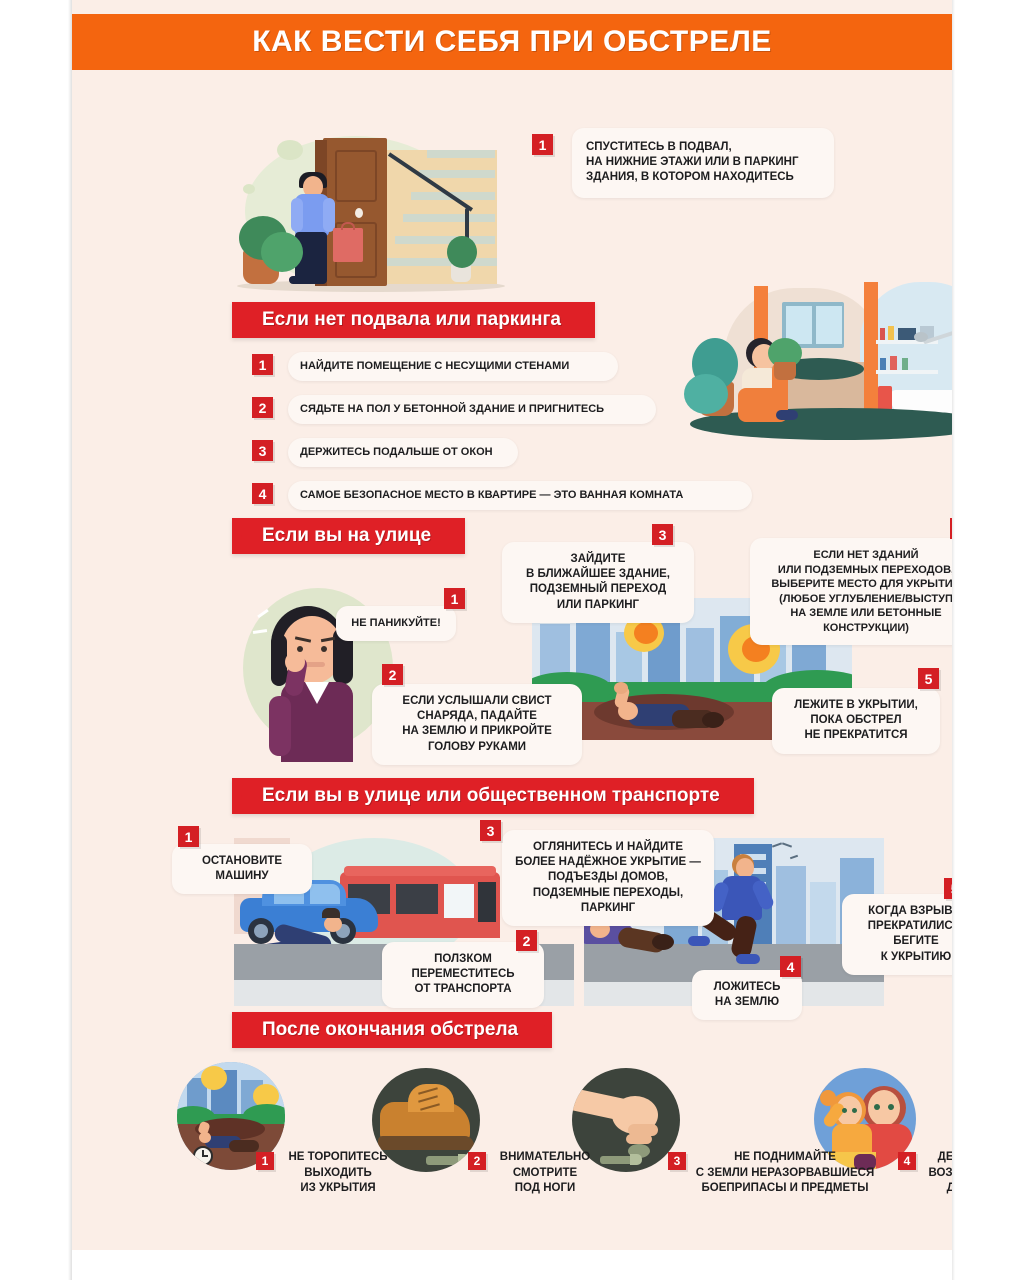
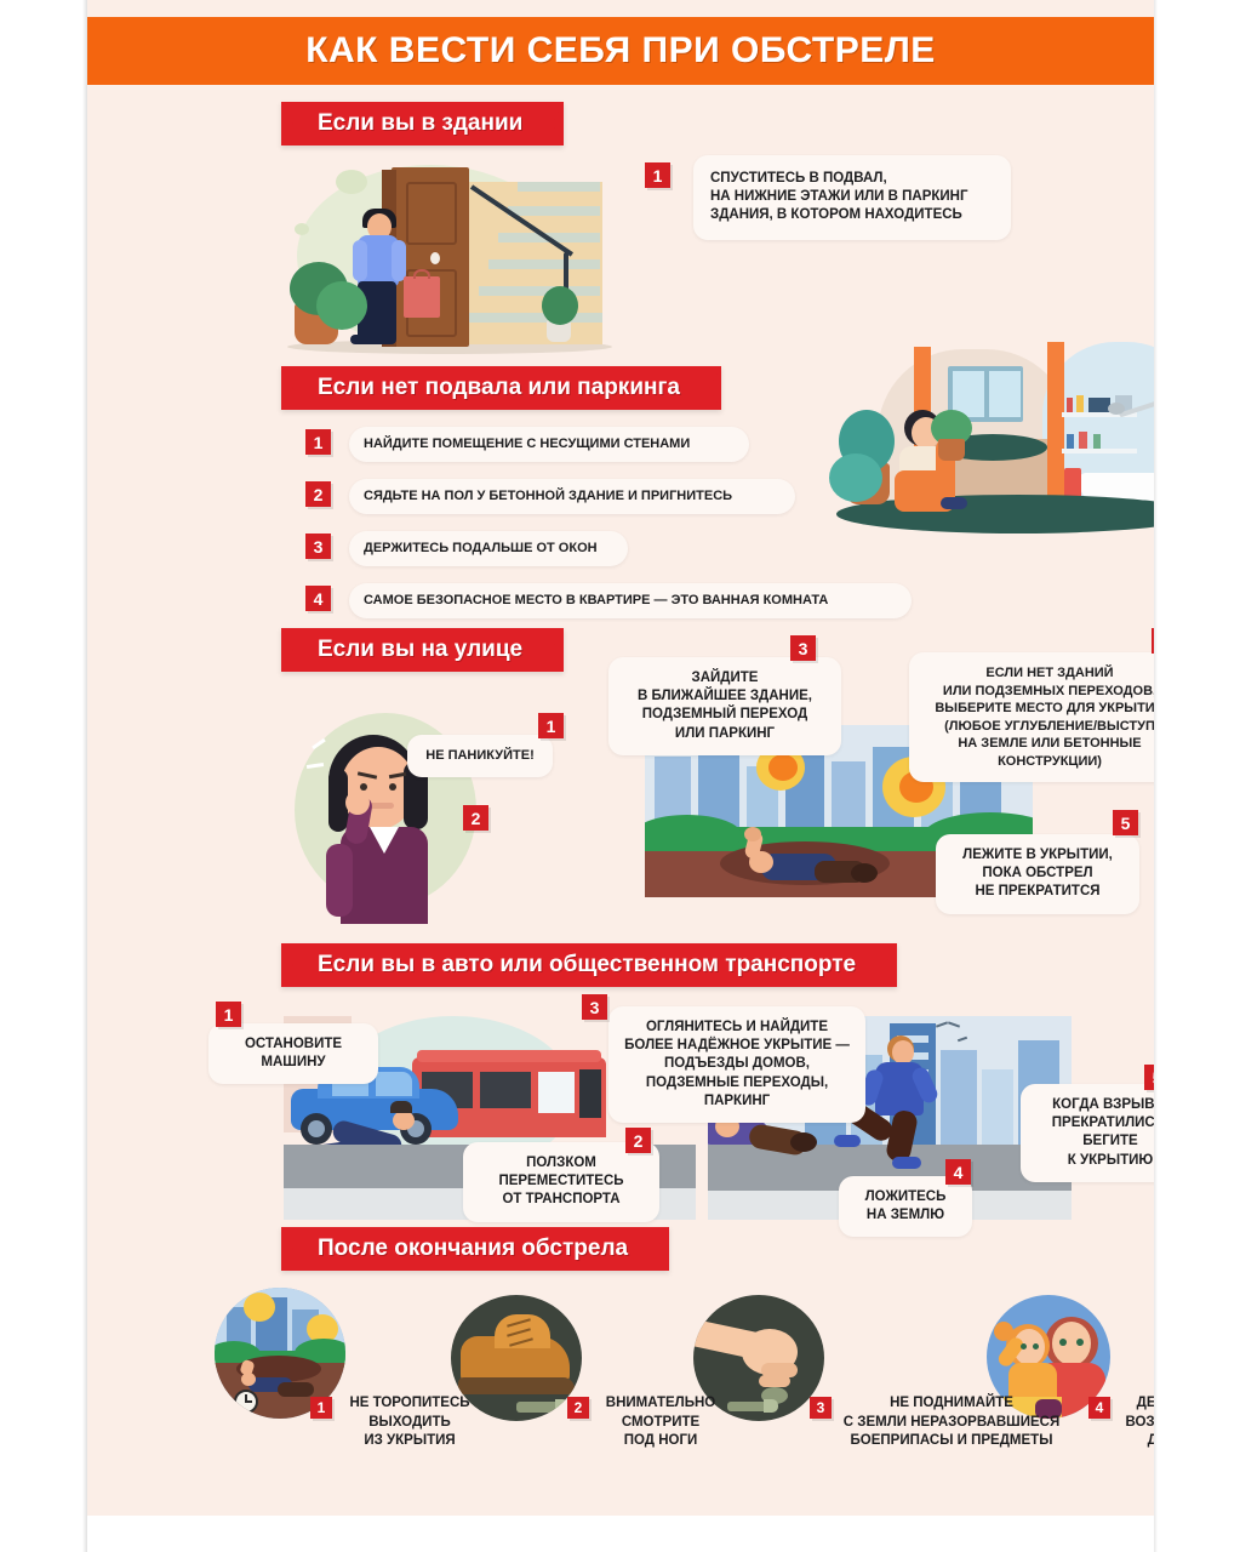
  КАК ВЕСТИ СЕБЯ ПРИ ОБСТРЕЛЕ
+ Если вы в здании
  1
  СПУСТИТЕСЬ В ПОДВАЛ,
  НА НИЖНИЕ ЭТАЖИ ИЛИ В ПАРКИНГ
  ЗДАНИЯ, В КОТОРОМ НАХОДИТЕСЬ
  Если нет подвала или паркинга
  1
  НАЙДИТЕ ПОМЕЩЕНИЕ С НЕСУЩИМИ СТЕНАМИ
  2
  СЯДЬТЕ НА ПОЛ У БЕТОННОЙ ЗДАНИЕ И ПРИГНИТЕСЬ
  3
  ДЕРЖИТЕСЬ ПОДАЛЬШЕ ОТ ОКОН
  4
  САМОЕ БЕЗОПАСНОЕ МЕСТО В КВАРТИРЕ — ЭТО ВАННАЯ КОМНАТА
  Если вы на улице
  1
  НЕ ПАНИКУЙТЕ!
  2
- ЕСЛИ УСЛЫШАЛИ СВИСТ
- СНАРЯДА, ПАДАЙТЕ
- НА ЗЕМЛЮ И ПРИКРОЙТЕ
- ГОЛОВУ РУКАМИ
  3
  ЗАЙДИТЕ
  В БЛИЖАЙШЕЕ ЗДАНИЕ,
  ПОДЗЕМНЫЙ ПЕРЕХОД
  ИЛИ ПАРКИНГ
  ЕСЛИ НЕТ ЗДАНИЙ
  ИЛИ ПОДЗЕМНЫХ ПЕРЕХОДОВ
  ВЫБЕРИТЕ МЕСТО ДЛЯ УКРЫТИ
  (ЛЮБОЕ УГЛУБЛЕНИЕ/ВЫСТУП
  НА ЗЕМЛЕ ИЛИ БЕТОННЫЕ
  КОНСТРУКЦИИ)
  5
  ЛЕЖИТЕ В УКРЫТИИ,
  ПОКА ОБСТРЕЛ
  НЕ ПРЕКРАТИТСЯ
- Если вы в улице или общественном транспорте
+ Если вы в авто или общественном транспорте
  1
  ОСТАНОВИТЕ
  МАШИНУ
  2
  ПОЛЗКОМ
  ПЕРЕМЕСТИТЕСЬ
  ОТ ТРАНСПОРТА
  3
  ОГЛЯНИТЕСЬ И НАЙДИТЕ
  БОЛЕЕ НАДЁЖНОЕ УКРЫТИЕ —
  ПОДЪЕЗДЫ ДОМОВ,
  ПОДЗЕМНЫЕ ПЕРЕХОДЫ,
  ПАРКИНГ
  4
  ЛОЖИТЕСЬ
  НА ЗЕМЛЮ
  КОГДА ВЗРЫВ
  ПРЕКРАТИЛИС
  БЕГИТЕ
  К УКРЫТИЮ
  После окончания обстрела
  1
  НЕ ТОРОПИТЕСЬ
  ВЫХОДИТЬ
  ИЗ УКРЫТИЯ
  2
  ВНИМАТЕЛЬНО
  СМОТРИТЕ
  ПОД НОГИ
  3
  НЕ ПОДНИМАЙТЕ
  С ЗЕМЛИ НЕРАЗОРВАВШИЕСЯ
  БОЕПРИПАСЫ И ПРЕДМЕТЫ
  4
